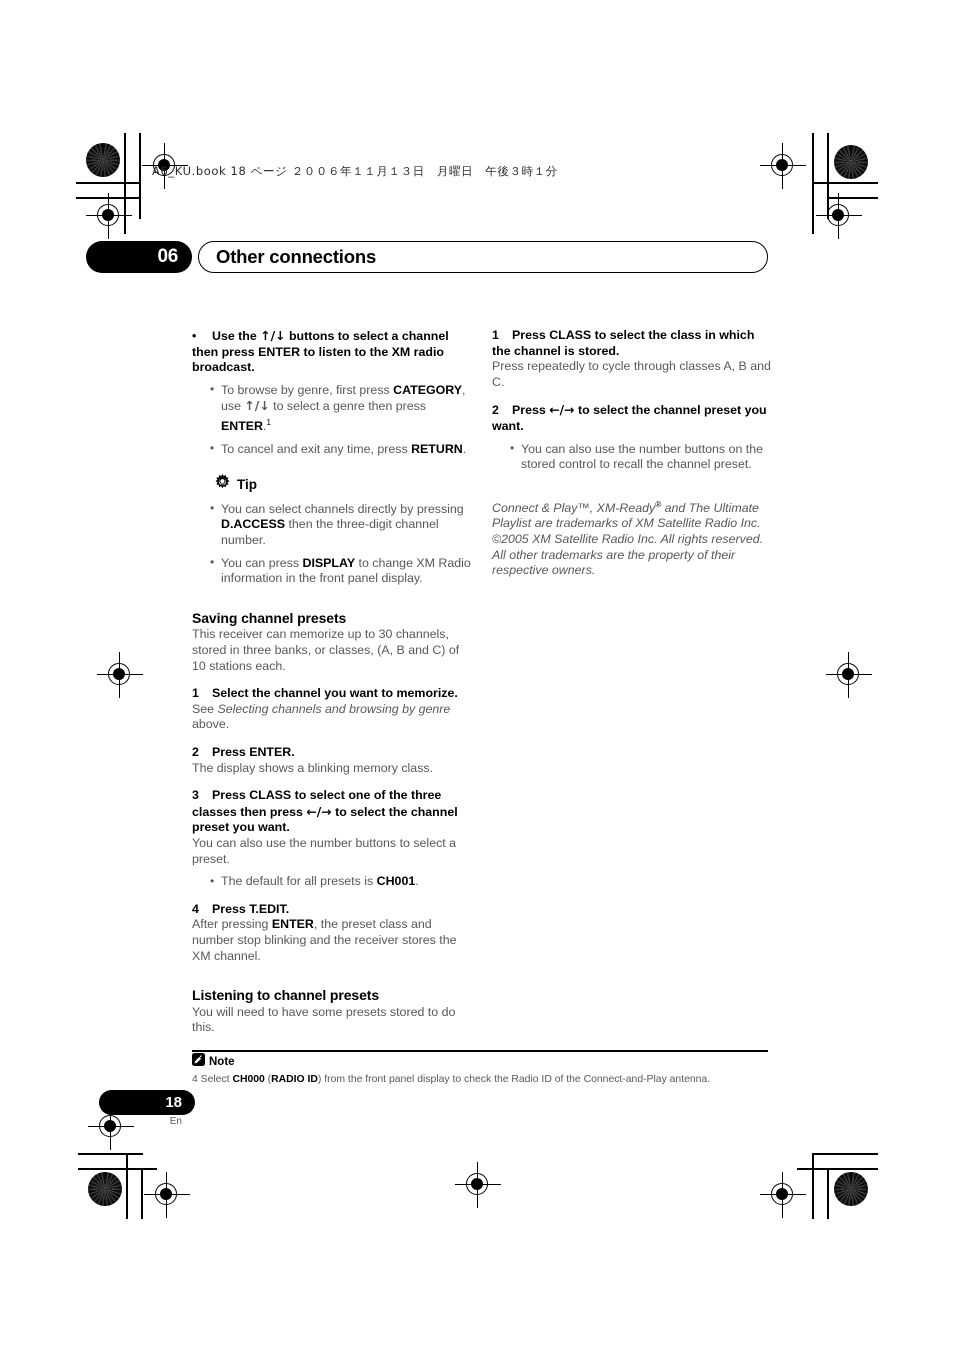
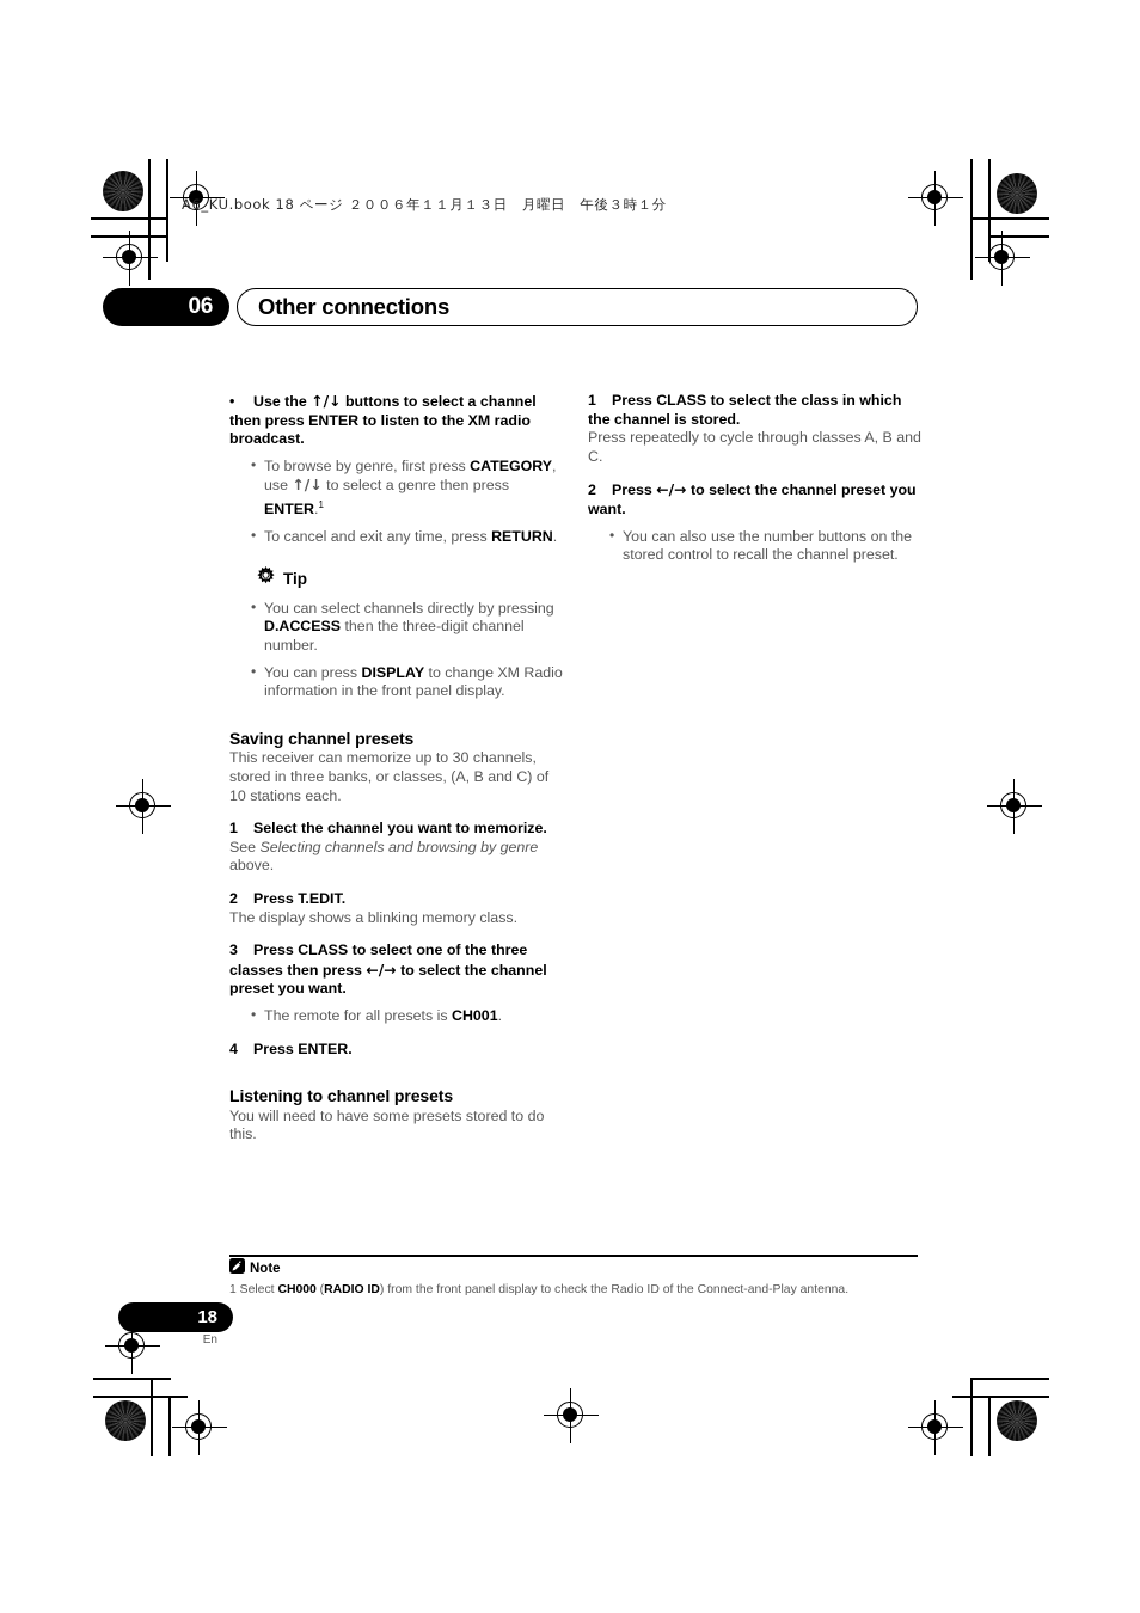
  A6_KU.book 18 ページ ２００６年１１月１３日 月曜日 午後３時１分
  06
  Other connections
  • Use the ↑/↓ buttons to select a channel then press ENTER to listen to the XM radio broadcast.
  To browse by genre, first press CATEGORY, use ↑/↓ to select a genre then press ENTER.1
  To cancel and exit any time, press RETURN.
  Tip
  You can select channels directly by pressing D.ACCESS then the three-digit channel number.
  You can press DISPLAY to change XM Radio information in the front panel display.
  Saving channel presets
  This receiver can memorize up to 30 channels, stored in three banks, or classes, (A, B and C) of 10 stations each.
  1 Select the channel you want to memorize.
  See Selecting channels and browsing by genre above.
- 2 Press ENTER.
+ 2 Press T.EDIT.
  The display shows a blinking memory class.
  3 Press CLASS to select one of the three classes then press ←/→ to select the channel preset you want.
- You can also use the number buttons to select a preset.
- The default for all presets is CH001.
+ The remote for all presets is CH001.
- 4 Press T.EDIT.
+ 4 Press ENTER.
- After pressing ENTER, the preset class and number stop blinking and the receiver stores the XM channel.
  Listening to channel presets
  You will need to have some presets stored to do this.
  1 Press CLASS to select the class in which the channel is stored.
  Press repeatedly to cycle through classes A, B and C.
  2 Press ←/→ to select the channel preset you want.
  You can also use the number buttons on the stored control to recall the channel preset.
- Connect & Play™, XM-Ready® and The Ultimate Playlist are trademarks of XM Satellite Radio Inc. ©2005 XM Satellite Radio Inc. All rights reserved. All other trademarks are the property of their respective owners.
  Note
- 4 Select CH000 (RADIO ID) from the front panel display to check the Radio ID of the Connect-and-Play antenna.
+ 1 Select CH000 (RADIO ID) from the front panel display to check the Radio ID of the Connect-and-Play antenna.
  18
  En
